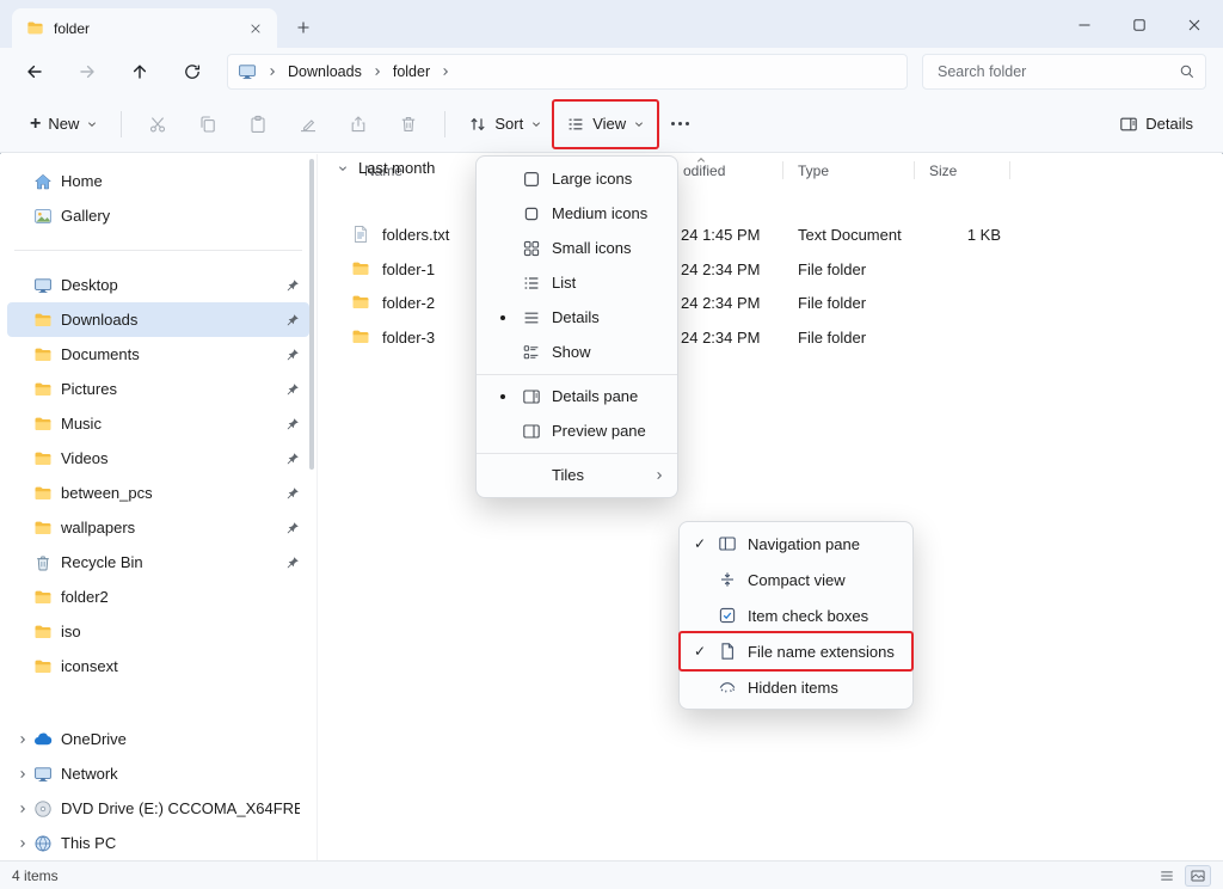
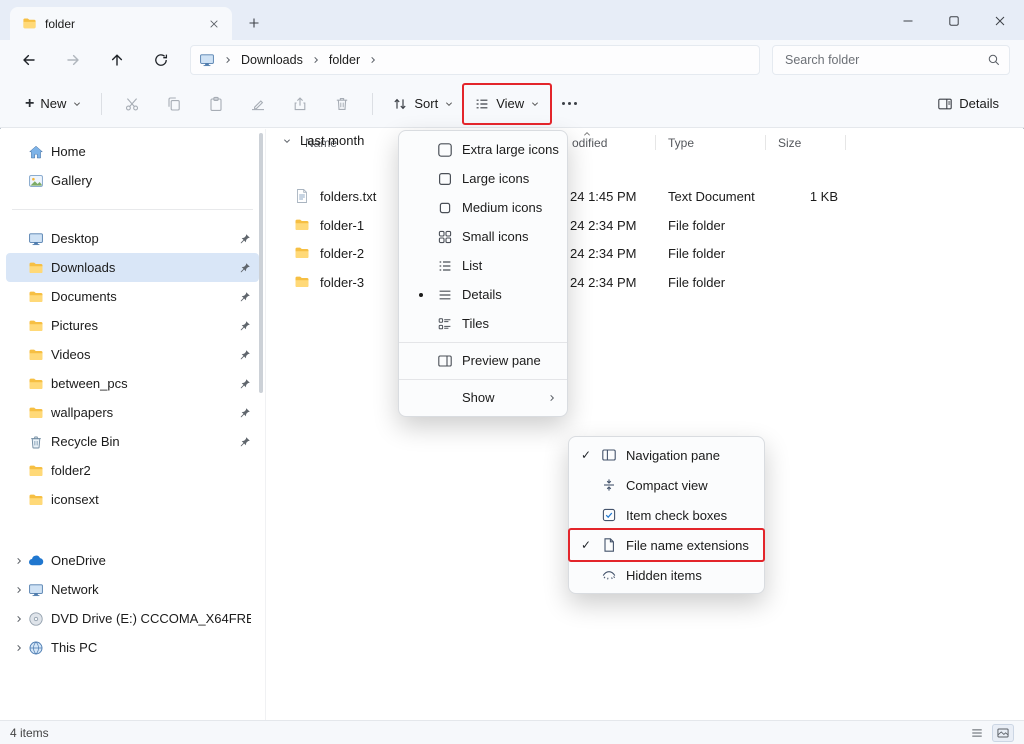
  folder
  Downloads
  folder
  Search folder
  +
  New
  Sort
  View
  Details
  Home
  Gallery
  Desktop
  Downloads
  Documents
  Pictures
- Music
  Videos
  between_pcs
  wallpapers
  Recycle Bin
  folder2
- iso
  iconsext
  OneDrive
  Network
  DVD Drive (E:) CCCOMA_X64FRE
  This PC
  Name
  odified
  Type
  Size
  Last month
  folders.txt
  24 1:45 PM
  Text Document
  1 KB
  folder-1
  24 2:34 PM
  File folder
  folder-2
  24 2:34 PM
  File folder
  folder-3
  24 2:34 PM
  File folder
+ Extra large icons
  Large icons
  Medium icons
  Small icons
  List
  Details
- Show
+ Tiles
- Details pane
  Preview pane
- Tiles
+ Show
  Navigation pane
  Compact view
  Item check boxes
  File name extensions
  Hidden items
  4 items
